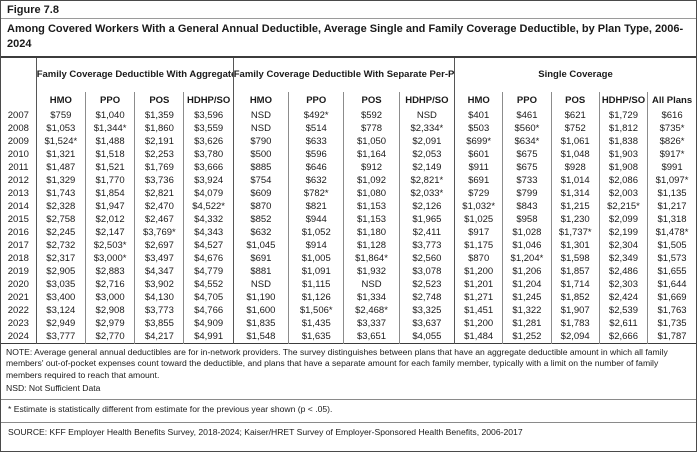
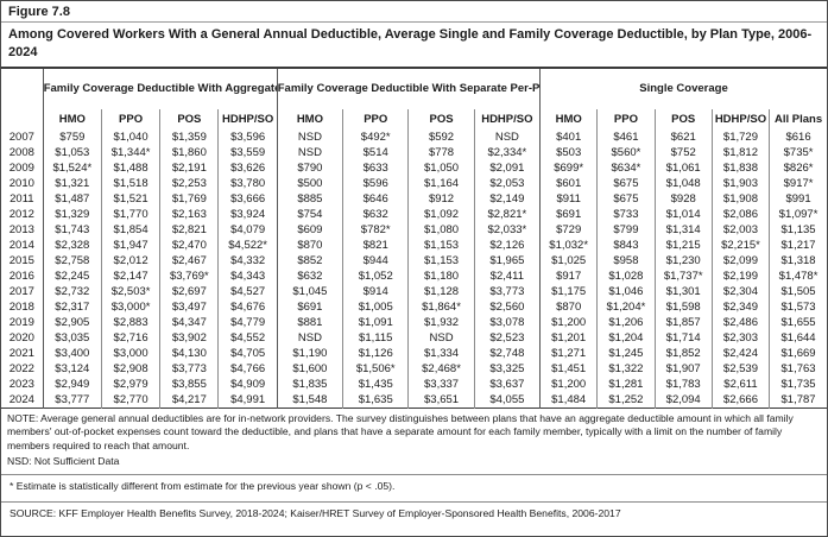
  Figure 7.8
  Among Covered Workers With a General Annual Deductible, Average Single and Family Coverage Deductible, by Plan Type, 2006-2024
  	Family Coverage Deductible With Aggregat	Family Coverage Deductible With Separate Per-P	Single Coverage
  	HMO	PPO	POS	HDHP/SO	HMO	PPO	POS	HDHP/SO	HMO	PPO	POS	HDHP/SO	All Plans
  2007	$759	$1,040	$1,359	$3,596	NSD	$492*	$592	NSD	$401	$461	$621	$1,729	$616
  2008	$1,053	$1,344*	$1,860	$3,559	NSD	$514	$778	$2,334*	$503	$560*	$752	$1,812	$735*
  2009	$1,524*	$1,488	$2,191	$3,626	$790	$633	$1,050	$2,091	$699*	$634*	$1,061	$1,838	$826*
  2010	$1,321	$1,518	$2,253	$3,780	$500	$596	$1,164	$2,053	$601	$675	$1,048	$1,903	$917*
  2011	$1,487	$1,521	$1,769	$3,666	$885	$646	$912	$2,149	$911	$675	$928	$1,908	$991
- 2012	$1,329	$1,770	$3,736	$3,924	$754	$632	$1,092	$2,821*	$691	$733	$1,014	$2,086	$1,097*
+ 2012	$1,329	$1,770	$2,163	$3,924	$754	$632	$1,092	$2,821*	$691	$733	$1,014	$2,086	$1,097*
  2013	$1,743	$1,854	$2,821	$4,079	$609	$782*	$1,080	$2,033*	$729	$799	$1,314	$2,003	$1,135
  2014	$2,328	$1,947	$2,470	$4,522*	$870	$821	$1,153	$2,126	$1,032*	$843	$1,215	$2,215*	$1,217
  2015	$2,758	$2,012	$2,467	$4,332	$852	$944	$1,153	$1,965	$1,025	$958	$1,230	$2,099	$1,318
  2016	$2,245	$2,147	$3,769*	$4,343	$632	$1,052	$1,180	$2,411	$917	$1,028	$1,737*	$2,199	$1,478*
  2017	$2,732	$2,503*	$2,697	$4,527	$1,045	$914	$1,128	$3,773	$1,175	$1,046	$1,301	$2,304	$1,505
  2018	$2,317	$3,000*	$3,497	$4,676	$691	$1,005	$1,864*	$2,560	$870	$1,204*	$1,598	$2,349	$1,573
  2019	$2,905	$2,883	$4,347	$4,779	$881	$1,091	$1,932	$3,078	$1,200	$1,206	$1,857	$2,486	$1,655
  2020	$3,035	$2,716	$3,902	$4,552	NSD	$1,115	NSD	$2,523	$1,201	$1,204	$1,714	$2,303	$1,644
  2021	$3,400	$3,000	$4,130	$4,705	$1,190	$1,126	$1,334	$2,748	$1,271	$1,245	$1,852	$2,424	$1,669
  2022	$3,124	$2,908	$3,773	$4,766	$1,600	$1,506*	$2,468*	$3,325	$1,451	$1,322	$1,907	$2,539	$1,763
  2023	$2,949	$2,979	$3,855	$4,909	$1,835	$1,435	$3,337	$3,637	$1,200	$1,281	$1,783	$2,611	$1,735
  2024	$3,777	$2,770	$4,217	$4,991	$1,548	$1,635	$3,651	$4,055	$1,484	$1,252	$2,094	$2,666	$1,787
  NOTE: Average general annual deductibles are for in-network providers. The survey distinguishes between plans that have an aggregate deductible amount in which all family members' out-of-pocket expenses count toward the deductible, and plans that have a separate amount for each family member, typically with a limit on the number of family members required to reach that amount.
  NSD: Not Sufficient Data
  * Estimate is statistically different from estimate for the previous year shown (p < .05).
  SOURCE: KFF Employer Health Benefits Survey, 2018-2024; Kaiser/HRET Survey of Employer-Sponsored Health Benefits, 2006-2017
